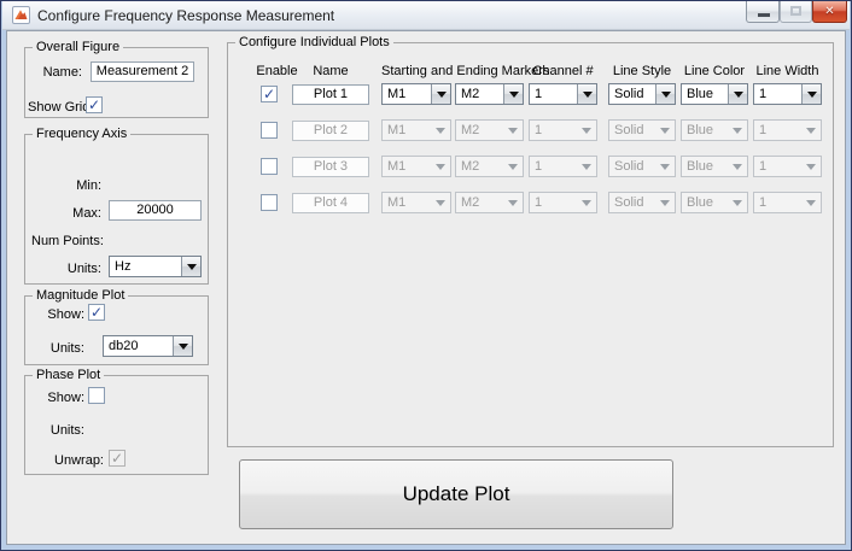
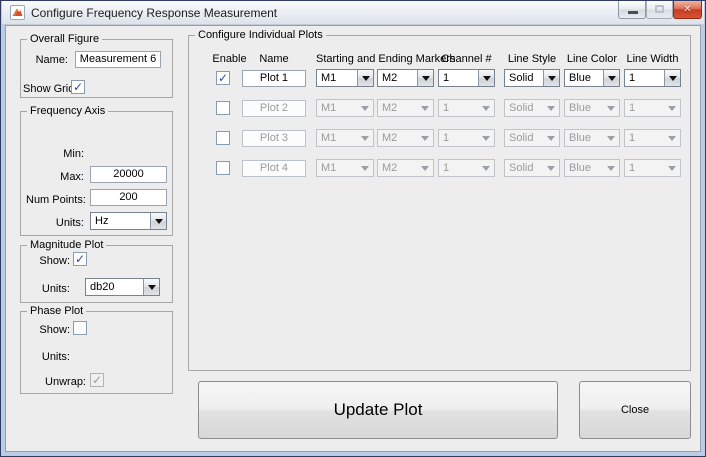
  Configure Frequency Response Measurement
  ✕
  Overall Figure
  Name:
- Measurement 2
+ Measurement 6
  Show Gri
  Frequency Axis
  Min:
  Max:
  20000
  Num Points:
+ 200
  Units:
  Hz
  Magnitude Plot
  Show:
  Units:
  db20
  Phase Plot
  Show:
  Units:
  Unwrap:
  Configure Individual Plots
  Enable
  Name
  Starting and Ending Mar
  Channel #
  Line Style
  Line Color
  Line Width
  Plot 1
  M1
  M2
  1
  Solid
  Blue
  1
  Plot 2
  M1
  M2
  1
  Solid
  Blue
  1
  Plot 3
  M1
  M2
  1
  Solid
  Blue
  1
  Plot 4
  M1
  M2
  1
  Solid
  Blue
  1
  Update Plot
+ Close
